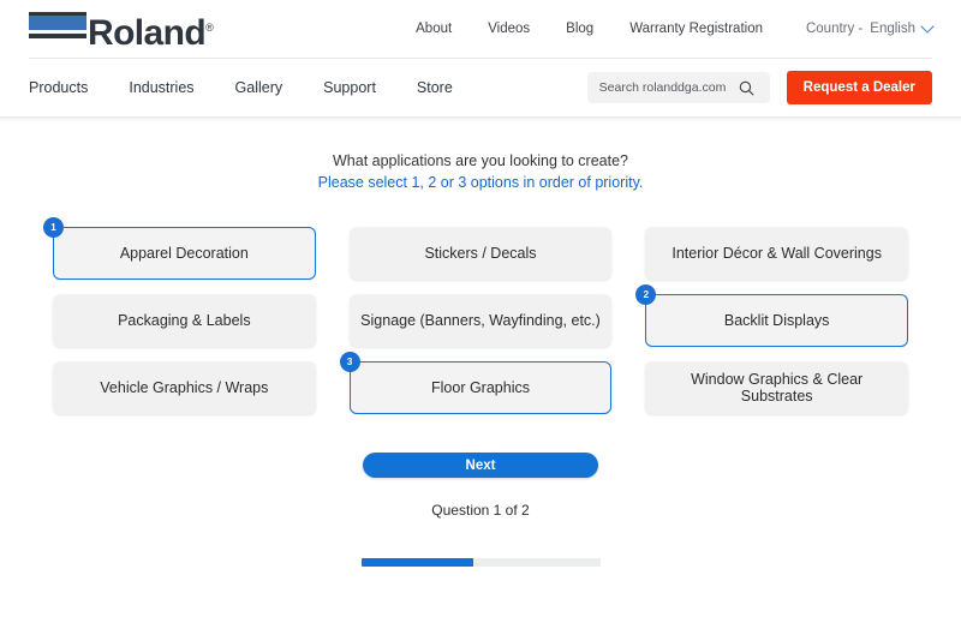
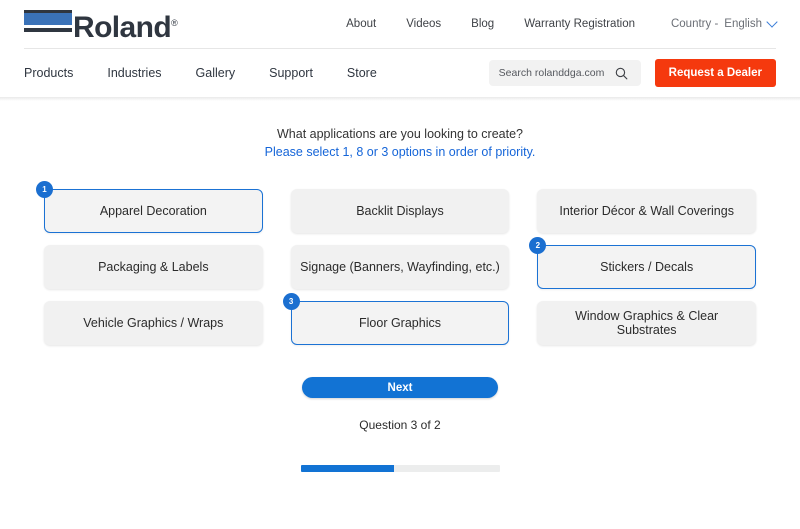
  Roland®
  About
  Videos
  Blog
  Warranty Registration
  Country -
  English
  Products
  Industries
  Gallery
  Support
  Store
  Search rolanddga.com
  Request a Dealer
  What applications are you looking to create?
- Please select 1, 2 or 3 options in order of priority.
+ Please select 1, 8 or 3 options in order of priority.
  1
  Apparel Decoration
- Stickers / Decals
+ Backlit Displays
  Interior Décor & Wall Coverings
  Packaging & Labels
  Signage (Banners, Wayfinding, etc.)
  2
- Backlit Displays
+ Stickers / Decals
  Vehicle Graphics / Wraps
  3
  Floor Graphics
  Window Graphics & Clear Substrates
  Next
- Question 1 of 2
+ Question 3 of 2
